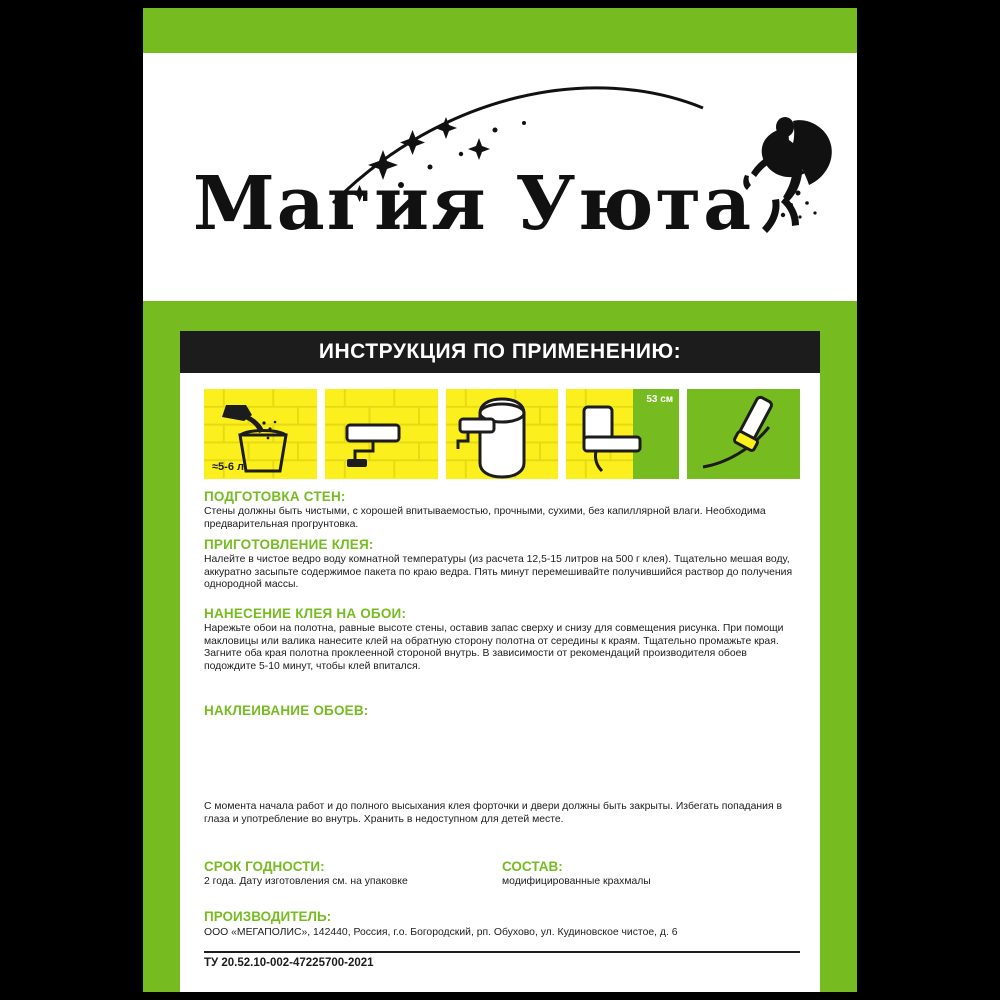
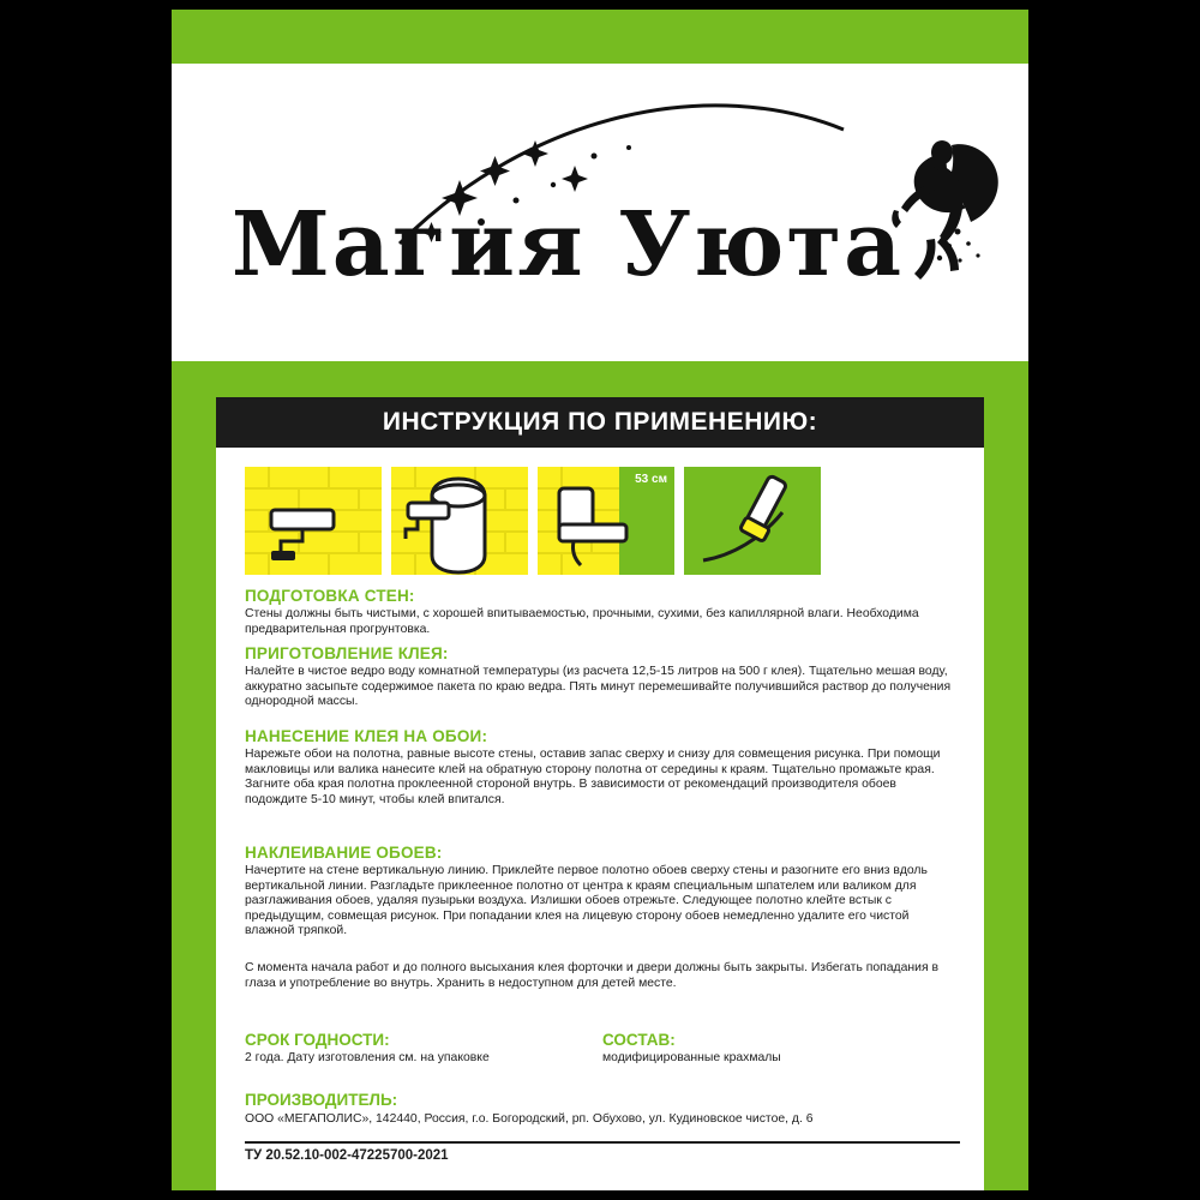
  Магия Уюта
  ИНСТРУКЦИЯ ПО ПРИМЕНЕНИЮ:
- ≈5-6 л
  53 см
  ПОДГОТОВКА СТЕН:
  Стены должны быть чистыми, с хорошей впитываемостью, прочными, сухими, без капиллярной влаги. Необходима предварительная прогрунтовка.
  ПРИГОТОВЛЕНИЕ КЛЕЯ:
  Налейте в чистое ведро воду комнатной температуры (из расчета 12,5-15 литров на 500 г клея). Тщательно мешая воду, аккуратно засыпьте содержимое пакета по краю ведра. Пять минут перемешивайте получившийся раствор до получения однородной массы.
  НАНЕСЕНИЕ КЛЕЯ НА ОБОИ:
  Нарежьте обои на полотна, равные высоте стены, оставив запас сверху и снизу для совмещения рисунка. При помощи макловицы или валика нанесите клей на обратную сторону полотна от середины к краям. Тщательно промажьте края. Загните оба края полотна проклеенной стороной внутрь. В зависимости от рекомендаций производителя обоев подождите 5-10 минут, чтобы клей впитался.
  НАКЛЕИВАНИЕ ОБОЕВ:
+ Начертите на стене вертикальную линию. Приклейте первое полотно обоев сверху стены и разогните его вниз вдоль вертикальной линии. Разгладьте приклеенное полотно от центра к краям специальным шпателем или валиком для разглаживания обоев, удаляя пузырьки воздуха. Излишки обоев отрежьте. Следующее полотно клейте встык с предыдущим, совмещая рисунок. При попадании клея на лицевую сторону обоев немедленно удалите его чистой влажной тряпкой.
  С момента начала работ и до полного высыхания клея форточки и двери должны быть закрыты. Избегать попадания в глаза и употребление во внутрь. Хранить в недоступном для детей месте.
  СРОК ГОДНОСТИ:
  2 года. Дату изготовления см. на упаковке
  СОСТАВ:
  модифицированные крахмалы
  ПРОИЗВОДИТЕЛЬ:
  ООО «МЕГАПОЛИС», 142440, Россия, г.о. Богородский, рп. Обухово, ул. Кудиновское чистое, д. 6
  ТУ 20.52.10-002-47225700-2021
